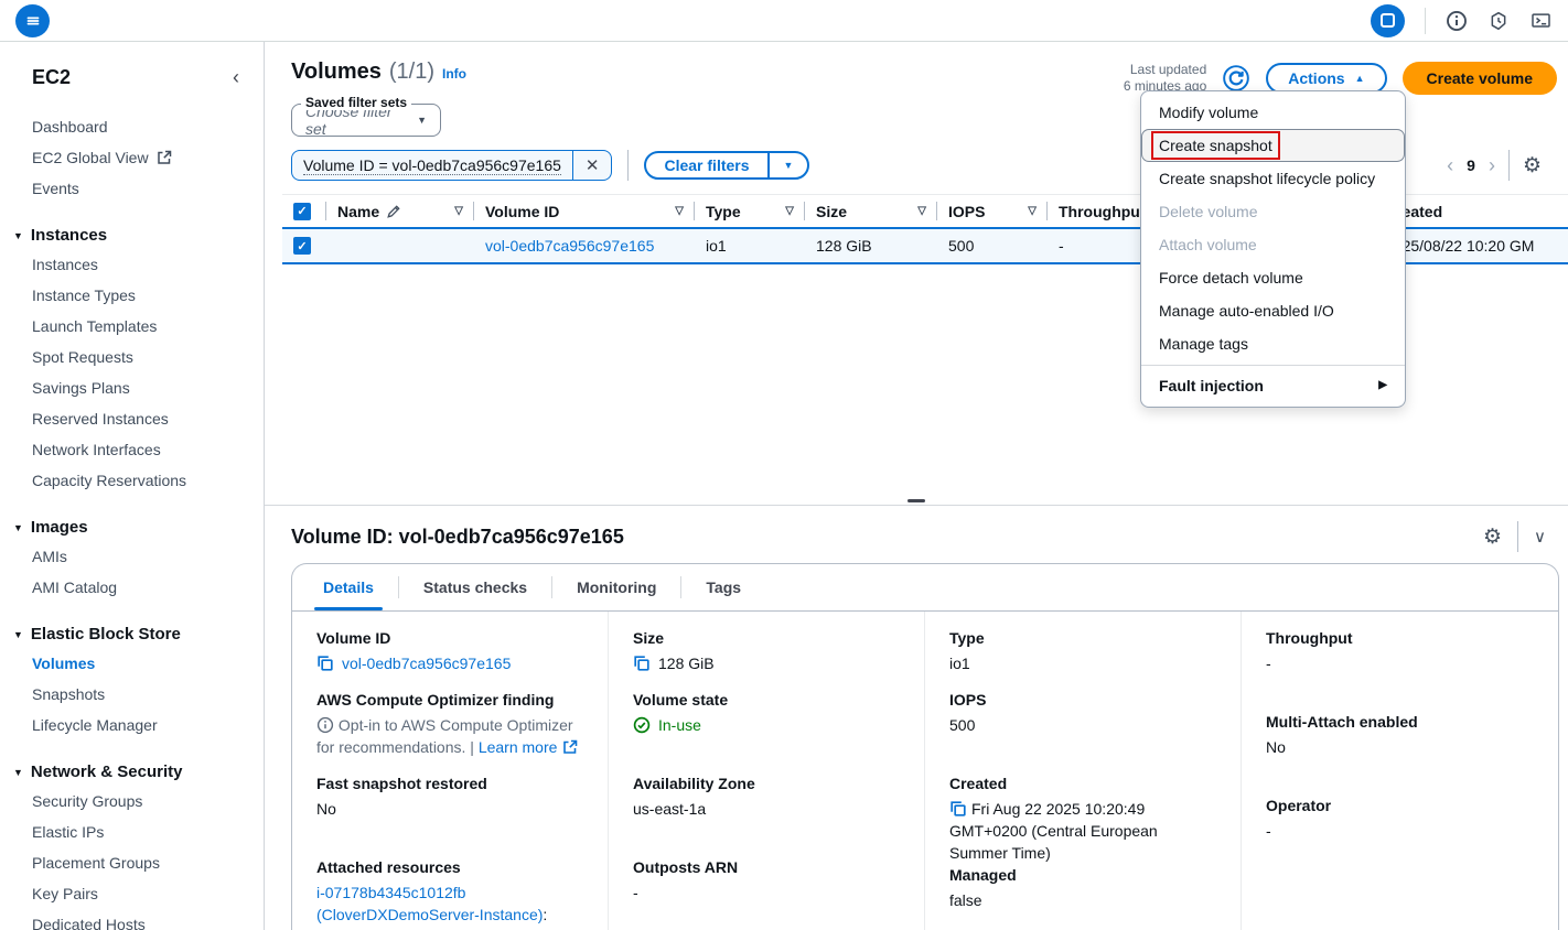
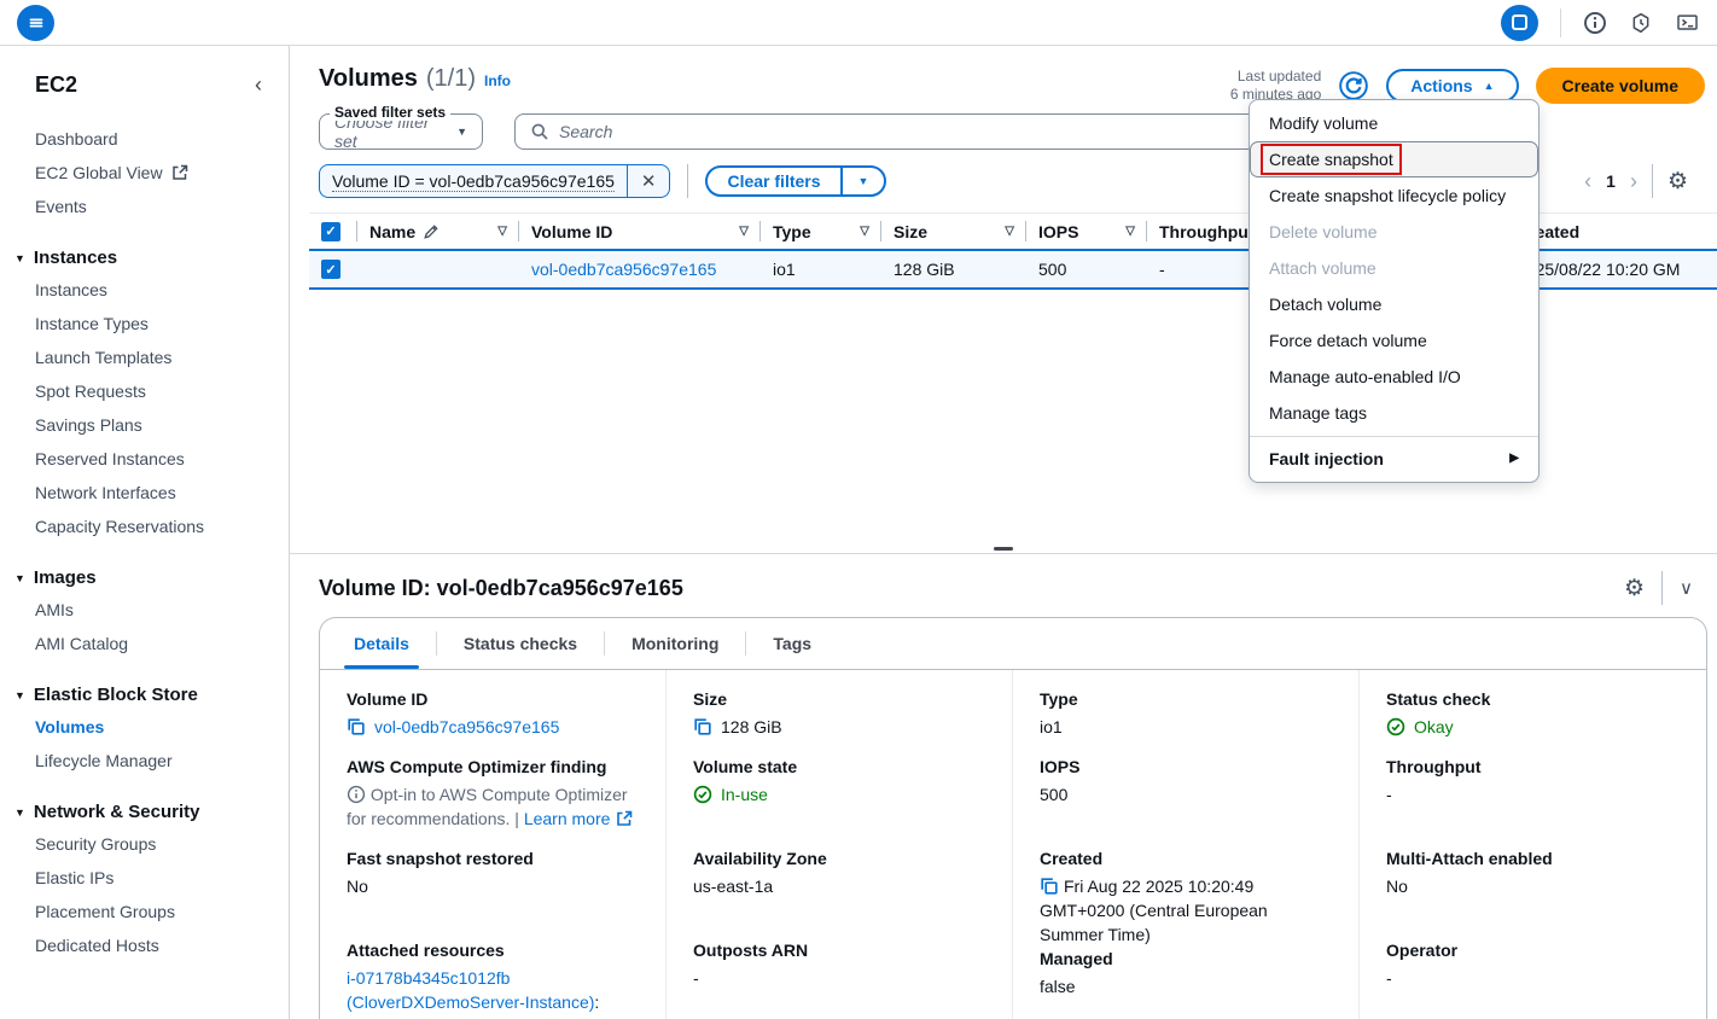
  EC2
  ‹
  Dashboard
  EC2 Global View
  Events
  ▼
  Instances
  Instances
  Instance Types
  Launch Templates
  Spot Requests
  Savings Plans
  Reserved Instances
  Network Interfaces
  Capacity Reservations
  ▼
  Images
  AMIs
  AMI Catalog
  ▼
  Elastic Block Store
  Volumes
- Snapshots
  Lifecycle Manager
  ▼
  Network & Security
  Security Groups
  Elastic IPs
  Placement Groups
- Key Pairs
  Dedicated Hosts
  Volumes
  (1/1)
  Info
  Last updated
  6 minutes ago
  Actions
  ▲
  Create volume
  Saved filter sets
  Choose filter set
  ▼
+ Search
  Volume ID = vol-0edb7ca956c97e165
  ✕
  Clear filters
  ▼
  ‹
- 9
+ 1
  ›
  ⚙
  ✓
  Name
  ▽
  Volume ID
  ▽
  Type
  ▽
  Size
  ▽
  IOPS
  ▽
  Throughpu
  eated
  ✓
  vol-0edb7ca956c97e165
  io1
  128 GiB
  500
  -
  25/08/22 10:20 GM
  Volume ID: vol-0edb7ca956c97e165
  ⚙
  ∨
  Details
  Status checks
  Monitoring
  Tags
  Volume ID
  vol-0edb7ca956c97e165
  AWS Compute Optimizer finding
  Opt-in to AWS Compute Optimizer for recommendations. | Learn more
  Fast snapshot restored
  No
  Attached resources
  i-07178b4345c1012fb (CloverDXDemoServer-Instance):
  Size
  128 GiB
  Volume state
  In-use
  Availability Zone
  us-east-1a
  Outposts ARN
  -
  Type
  io1
  IOPS
  500
  Created
  Fri Aug 22 2025 10:20:49 GMT+0200 (Central European Summer Time)
  Managed
  false
+ Status check
+ Okay
  Throughput
  -
  Multi-Attach enabled
  No
  Operator
  -
  Modify volume
  Create snapshot
  Create snapshot lifecycle policy
  Delete volume
  Attach volume
+ Detach volume
  Force detach volume
  Manage auto-enabled I/O
  Manage tags
  Fault injection
  ▶
